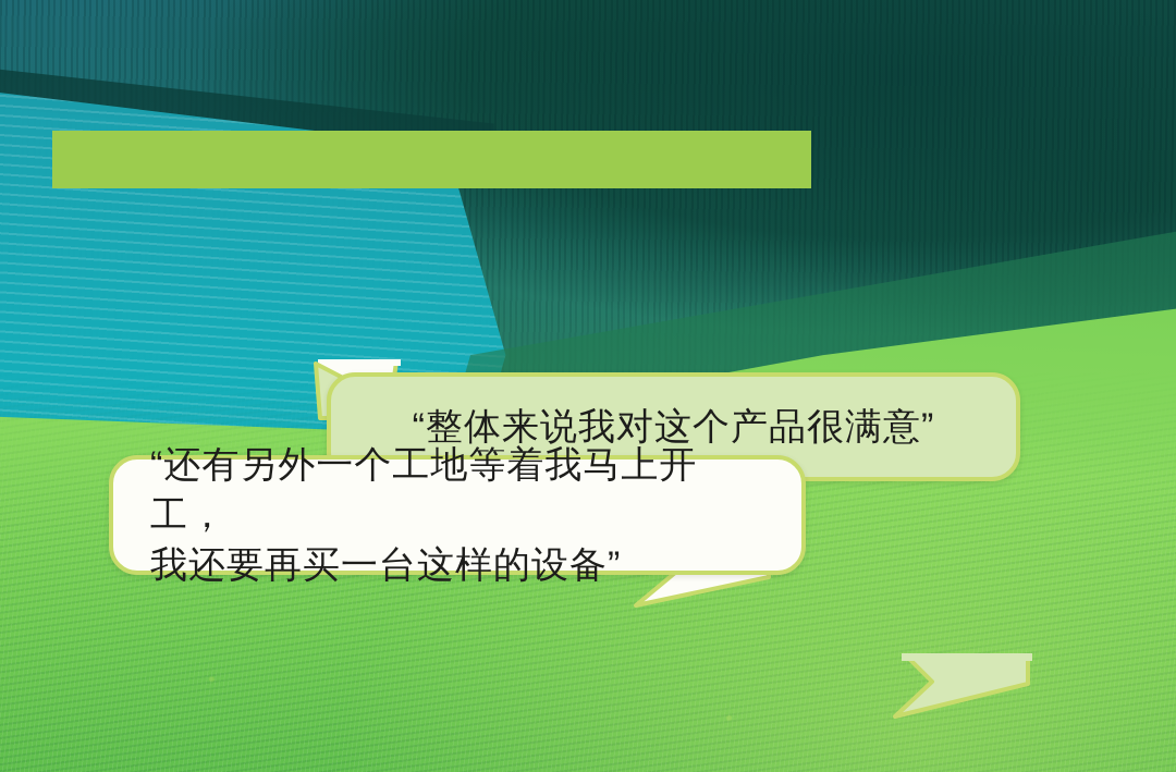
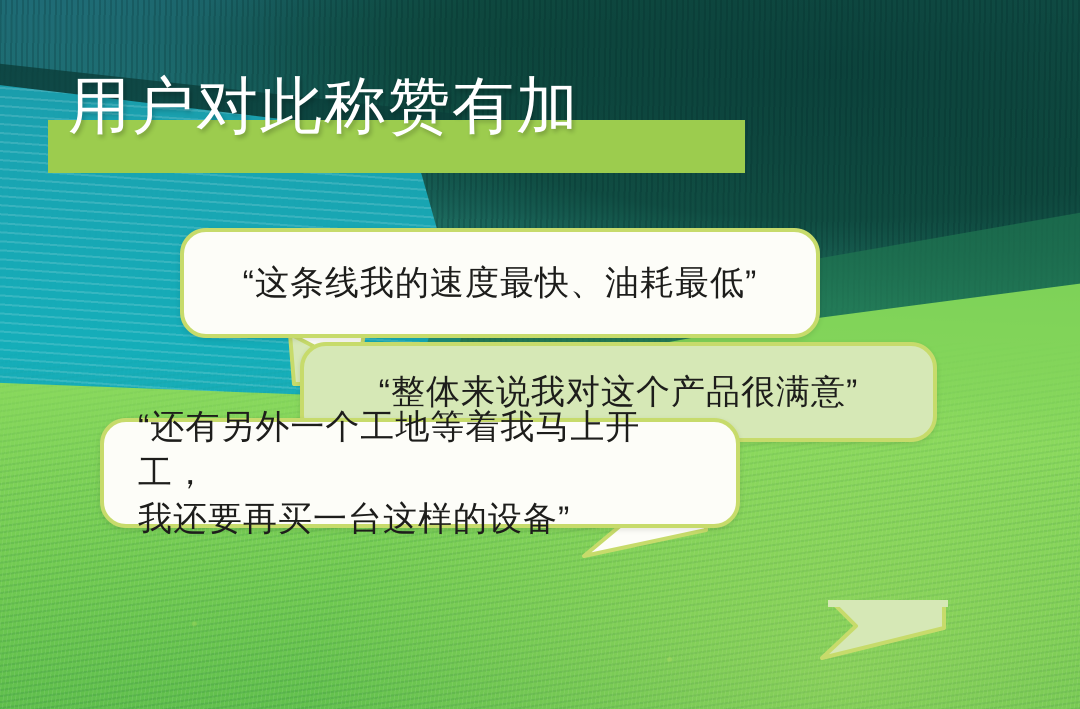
+ 用户对此称赞有加
+ “这条线我的速度最快、油耗最低”
  “整体来说我对这个产品很满意”
  “还有另外一个工地等着我马上开工，
  我还要再买一台这样的设备”
